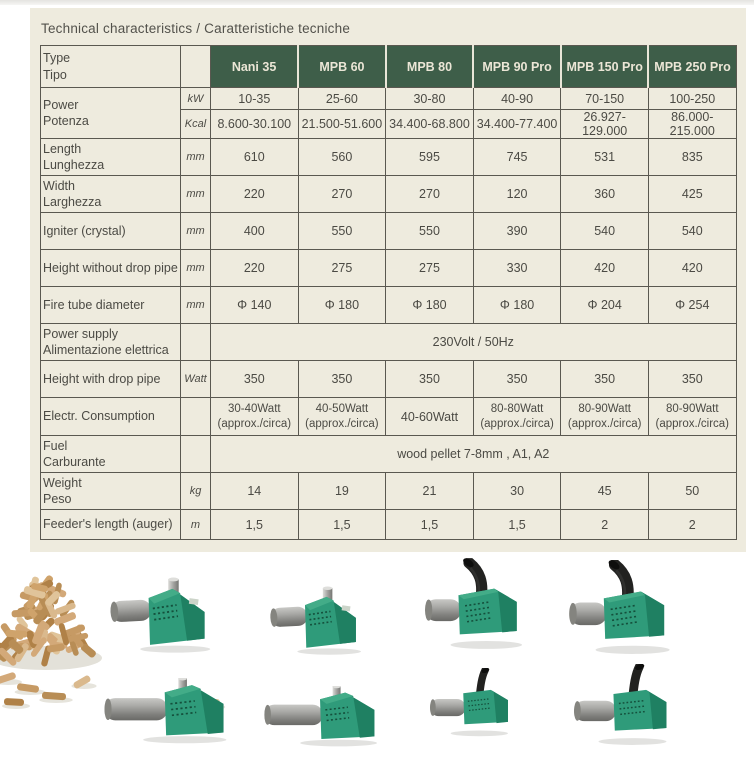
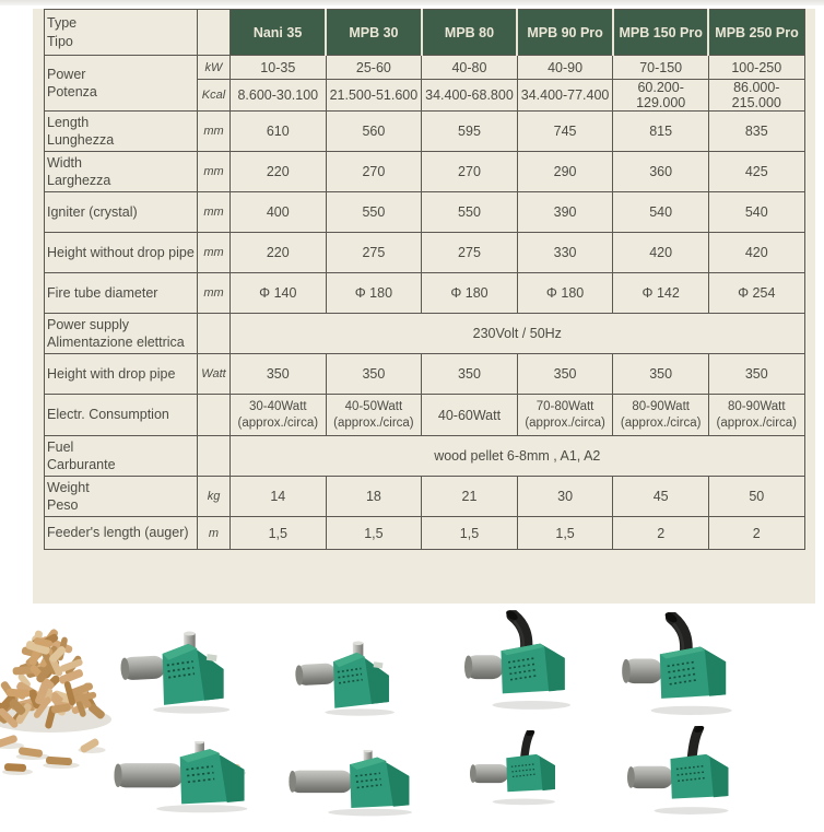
- Technical characteristics / Caratteristiche tecniche
- TypeTipo		Nani 35	MPB 60	MPB 80	MPB 90 Pro	MPB 150 Pro	MPB 250 Pro
+ TypeTipo		Nani 35	MPB 30	MPB 80	MPB 90 Pro	MPB 150 Pro	MPB 250 Pro
- PowerPotenza	kW	10-35	25-60	30-80	40-90	70-150	100-250
+ PowerPotenza	kW	10-35	25-60	40-80	40-90	70-150	100-250
- Kcal	8.600-30.100	21.500-51.600	34.400-68.800	34.400-77.400	26.927-129.000	86.000-215.000
+ Kcal	8.600-30.100	21.500-51.600	34.400-68.800	34.400-77.400	60.200-129.000	86.000-215.000
- LengthLunghezza	mm	610	560	595	745	531	835
+ LengthLunghezza	mm	610	560	595	745	815	835
- WidthLarghezza	mm	220	270	270	120	360	425
+ WidthLarghezza	mm	220	270	270	290	360	425
  Igniter (crystal)	mm	400	550	550	390	540	540
  Height without drop pipe	mm	220	275	275	330	420	420
- Fire tube diameter	mm	Φ 140	Φ 180	Φ 180	Φ 180	Φ 204	Φ 254
+ Fire tube diameter	mm	Φ 140	Φ 180	Φ 180	Φ 180	Φ 142	Φ 254
  Power supplyAlimentazione elettrica		230Volt / 50Hz
  Height with drop pipe	Watt	350	350	350	350	350	350
- Electr. Consumption		30-40Watt(approx./circa)	40-50Watt(approx./circa)	40-60Watt	80-80Watt(approx./circa)	80-90Watt(approx./circa)	80-90Watt(approx./circa)
+ Electr. Consumption		30-40Watt(approx./circa)	40-50Watt(approx./circa)	40-60Watt	70-80Watt(approx./circa)	80-90Watt(approx./circa)	80-90Watt(approx./circa)
- FuelCarburante		wood pellet 7-8mm , A1, A2
+ FuelCarburante		wood pellet 6-8mm , A1, A2
- WeightPeso	kg	14	19	21	30	45	50
+ WeightPeso	kg	14	18	21	30	45	50
  Feeder's length (auger)	m	1,5	1,5	1,5	1,5	2	2
